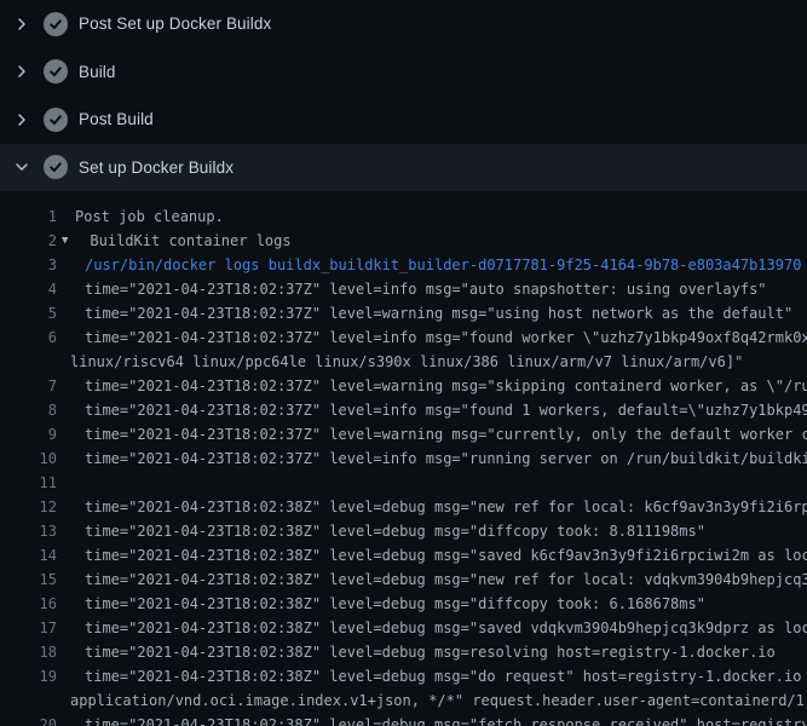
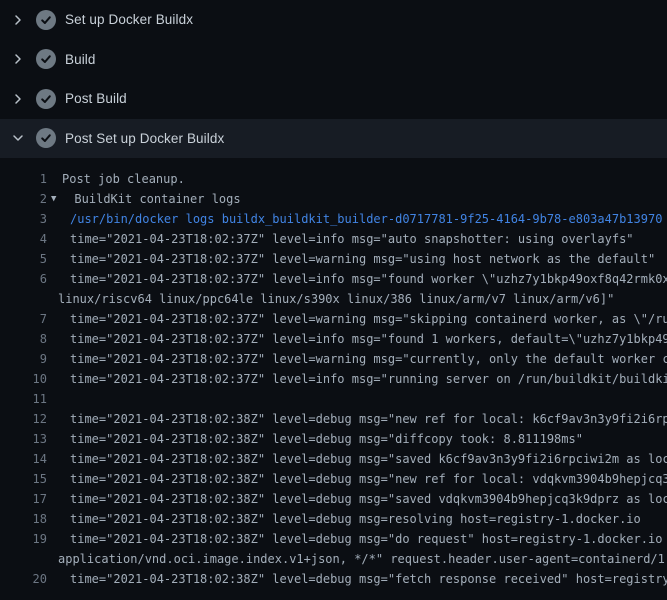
- Post Set up Docker Buildx
+ Set up Docker Buildx
  Build
  Post Build
- Set up Docker Buildx
+ Post Set up Docker Buildx
  1
  Post job cleanup.
  2
  ▼
  BuildKit container logs
  3
  /usr/bin/docker logs buildx_buildkit_builder-d0717781-9f25-4164-9b78-e803a47b13970
  4
  time="2021-04-23T18:02:37Z" level=info msg="auto snapshotter: using overlayfs"
  5
  time="2021-04-23T18:02:37Z" level=warning msg="using host network as the default"
  6
  time="2021-04-23T18:02:37Z" level=info msg="found worker \"uzhz7y1bkp49oxf8q42rmk0x
  linux/riscv64 linux/ppc64le linux/s390x linux/386 linux/arm/v7 linux/arm/v6]"
  7
  time="2021-04-23T18:02:37Z" level=warning msg="skipping containerd worker, as \"/ru
  8
  time="2021-04-23T18:02:37Z" level=info msg="found 1 workers, default=\"uzhz7y1bkp49
  9
  time="2021-04-23T18:02:37Z" level=warning msg="currently, only the default worker c
  10
  time="2021-04-23T18:02:37Z" level=info msg="running server on /run/buildkit/buildki
  11
  12
  time="2021-04-23T18:02:38Z" level=debug msg="new ref for local: k6cf9av3n3y9fi2i6rp
  13
  time="2021-04-23T18:02:38Z" level=debug msg="diffcopy took: 8.811198ms"
  14
  time="2021-04-23T18:02:38Z" level=debug msg="saved k6cf9av3n3y9fi2i6rpciwi2m as loc
  15
  time="2021-04-23T18:02:38Z" level=debug msg="new ref for local: vdqkvm3904b9hepjcq3
- 16
- time="2021-04-23T18:02:38Z" level=debug msg="diffcopy took: 6.168678ms"
  17
  time="2021-04-23T18:02:38Z" level=debug msg="saved vdqkvm3904b9hepjcq3k9dprz as loc
  18
  time="2021-04-23T18:02:38Z" level=debug msg=resolving host=registry-1.docker.io
  19
  time="2021-04-23T18:02:38Z" level=debug msg="do request" host=registry-1.docker.io
  application/vnd.oci.image.index.v1+json, */*" request.header.user-agent=containerd/1
  20
  time="2021-04-23T18:02:38Z" level=debug msg="fetch response received" host=registry
